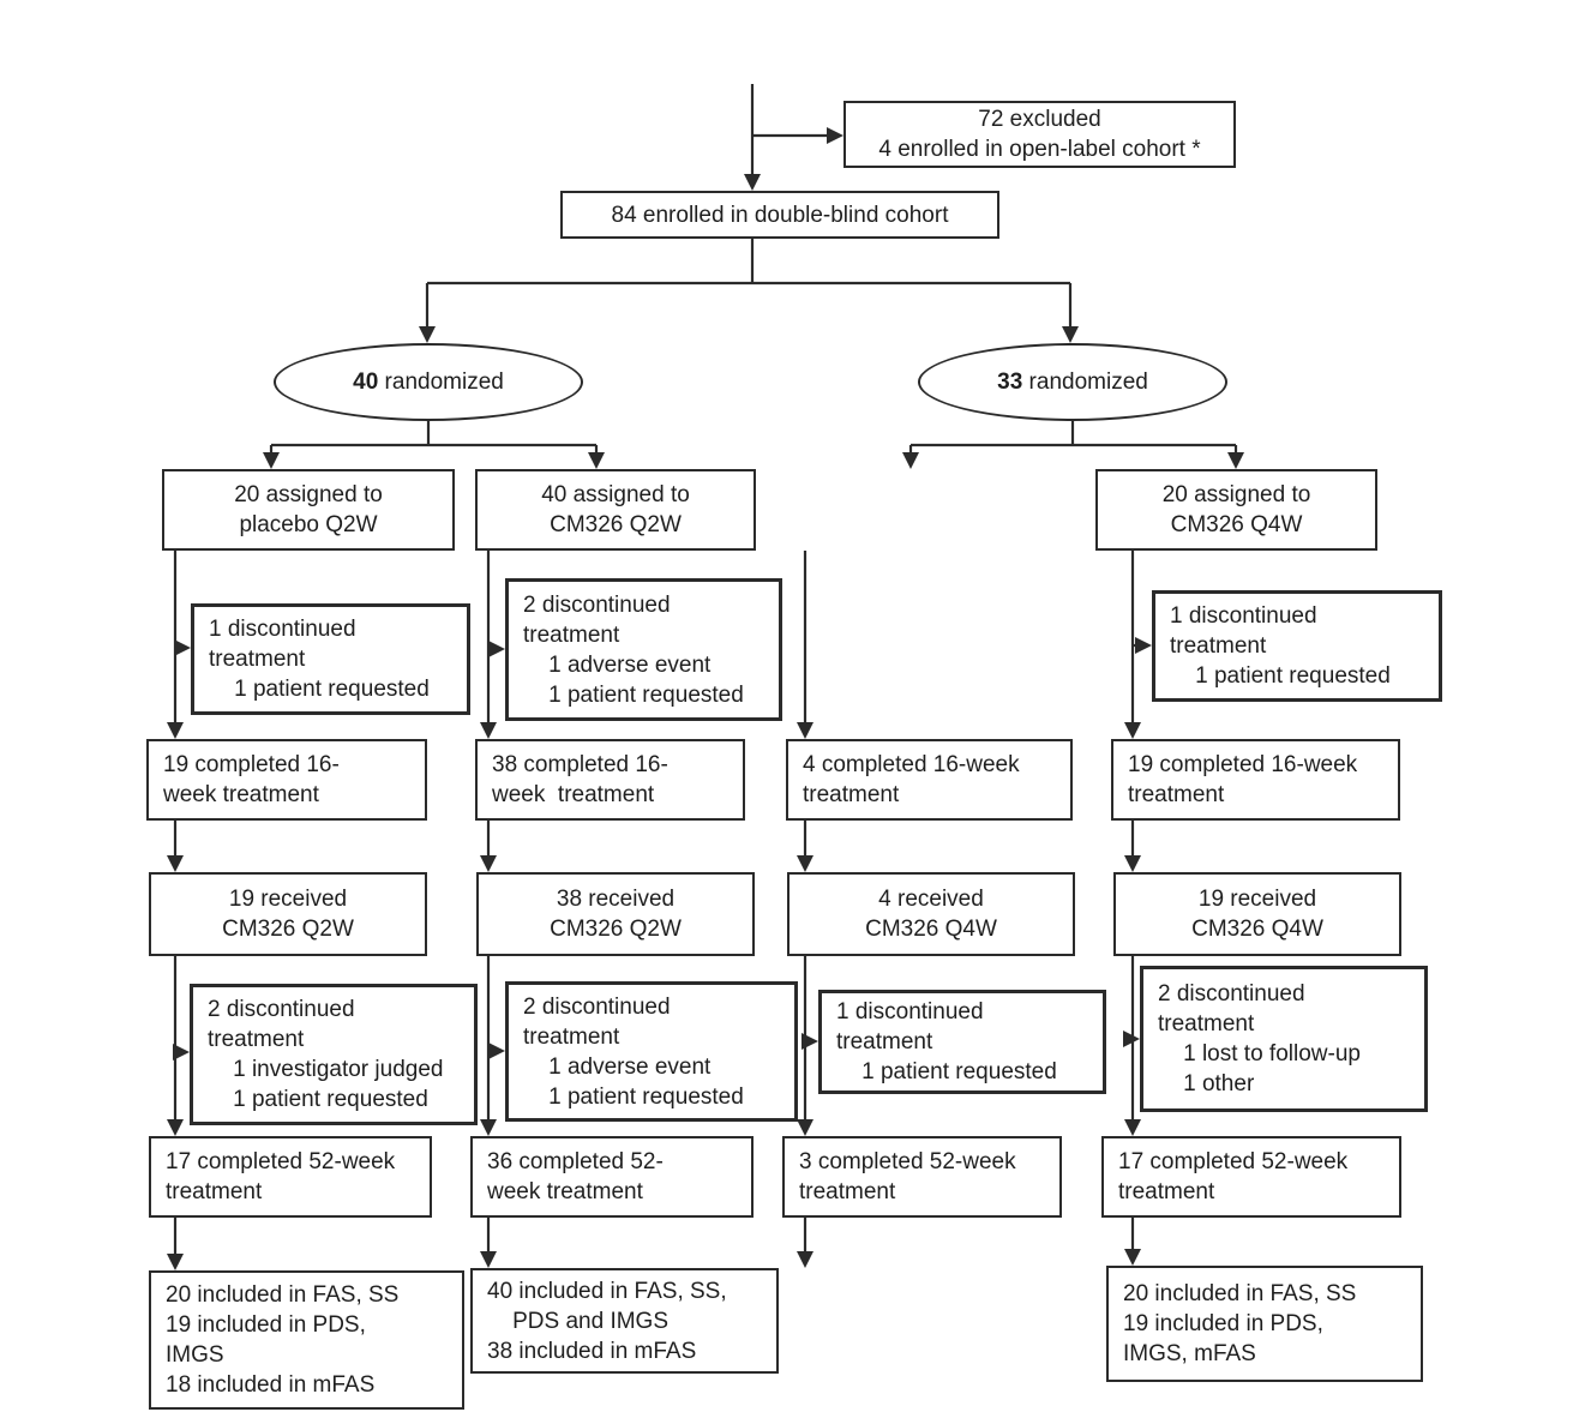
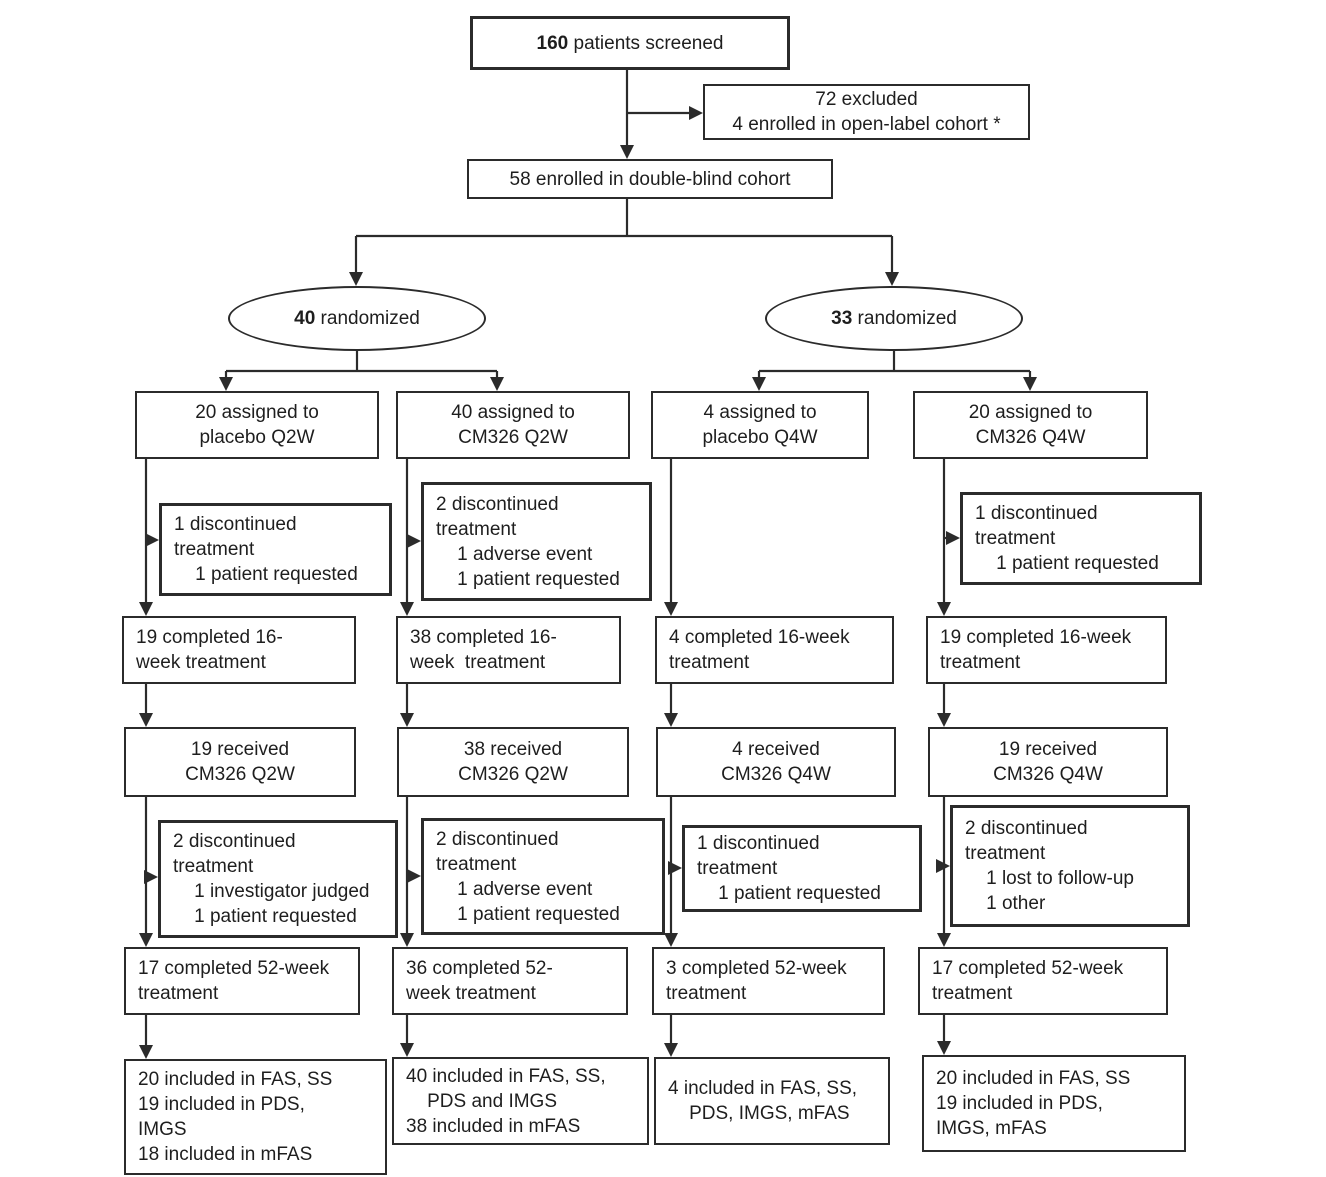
+ 160 patients screened
  72 excluded
  4 enrolled in open-label cohort *
- 84 enrolled in double-blind cohort
+ 58 enrolled in double-blind cohort
  40 randomized
  33 randomized
  20 assigned to
  placebo Q2W
  40 assigned to
  CM326 Q2W
+ 4 assigned to
+ placebo Q4W
  20 assigned to
  CM326 Q4W
  1 discontinued
  treatment
  1 patient requested
  2 discontinued
  treatment
  1 adverse event
  1 patient requested
  1 discontinued
  treatment
  1 patient requested
  19 completed 16-
  week treatment
  38 completed 16-
  week treatment
  4 completed 16-week
  treatment
  19 completed 16-week
  treatment
  19 received
  CM326 Q2W
  38 received
  CM326 Q2W
  4 received
  CM326 Q4W
  19 received
  CM326 Q4W
  2 discontinued
  treatment
  1 investigator judged
  1 patient requested
  2 discontinued
  treatment
  1 adverse event
  1 patient requested
  1 discontinued
  treatment
  1 patient requested
  2 discontinued
  treatment
  1 lost to follow-up
  1 other
  17 completed 52-week
  treatment
  36 completed 52-
  week treatment
  3 completed 52-week
  treatment
  17 completed 52-week
  treatment
  20 included in FAS, SS
  19 included in PDS,
  IMGS
  18 included in mFAS
  40 included in FAS, SS,
  PDS and IMGS
  38 included in mFAS
+ 4 included in FAS, SS,
+ PDS, IMGS, mFAS
  20 included in FAS, SS
  19 included in PDS,
  IMGS, mFAS
